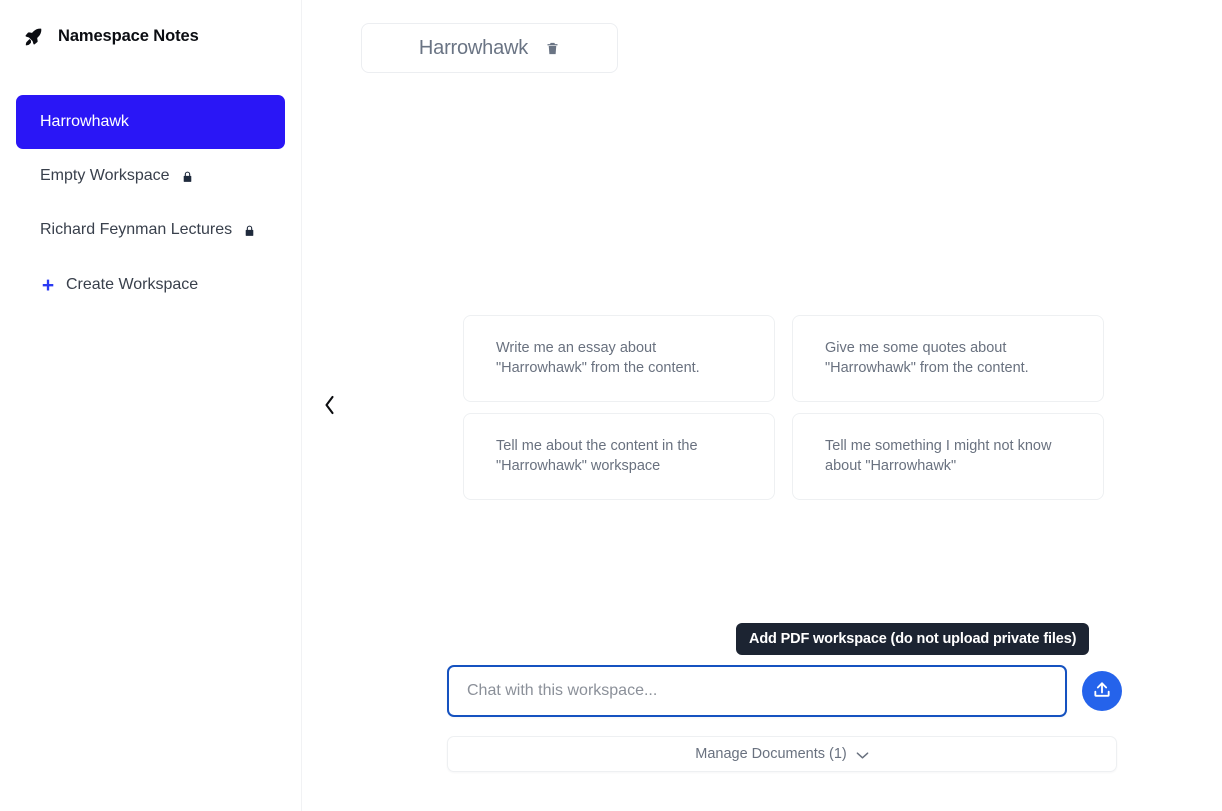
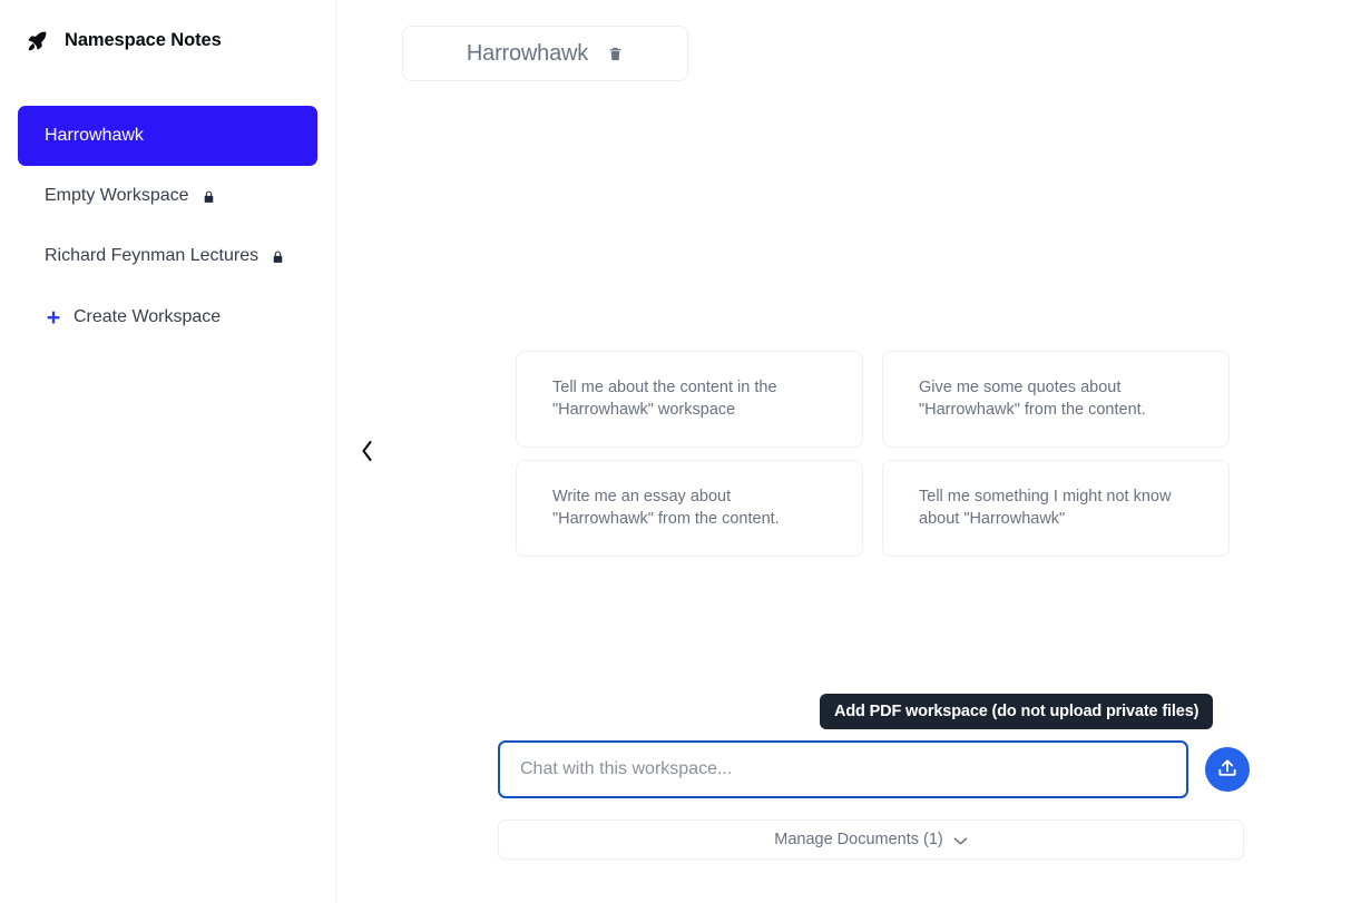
  Namespace Notes
  Harrowhawk
  Empty Workspace
  Richard Feynman Lectures
  +
  Create Workspace
  Harrowhawk
- Write me an essay about "Harrowhawk" from the content.
+ Tell me about the content in the "Harrowhawk" workspace
  Give me some quotes about "Harrowhawk" from the content.
- Tell me about the content in the "Harrowhawk" workspace
+ Write me an essay about "Harrowhawk" from the content.
  Tell me something I might not know about "Harrowhawk"
  Add PDF workspace (do not upload private files)
  Chat with this workspace...
  Manage Documents (1)
